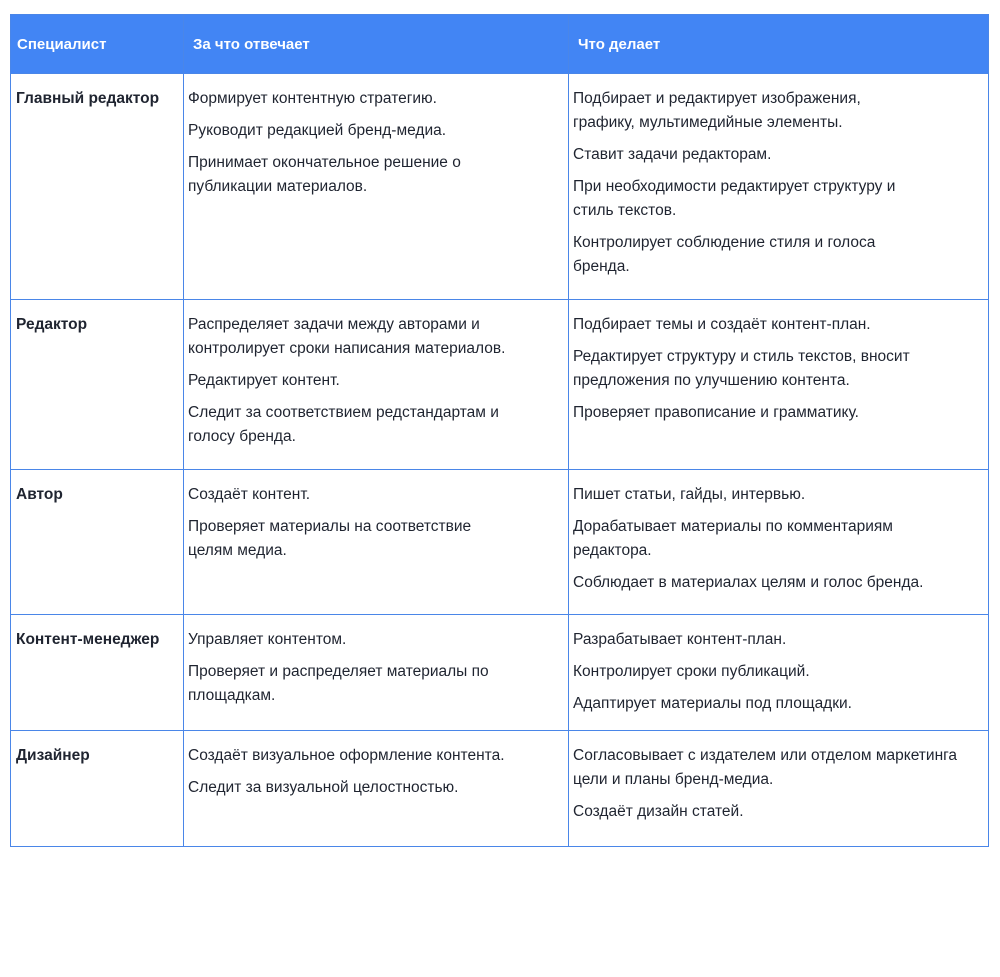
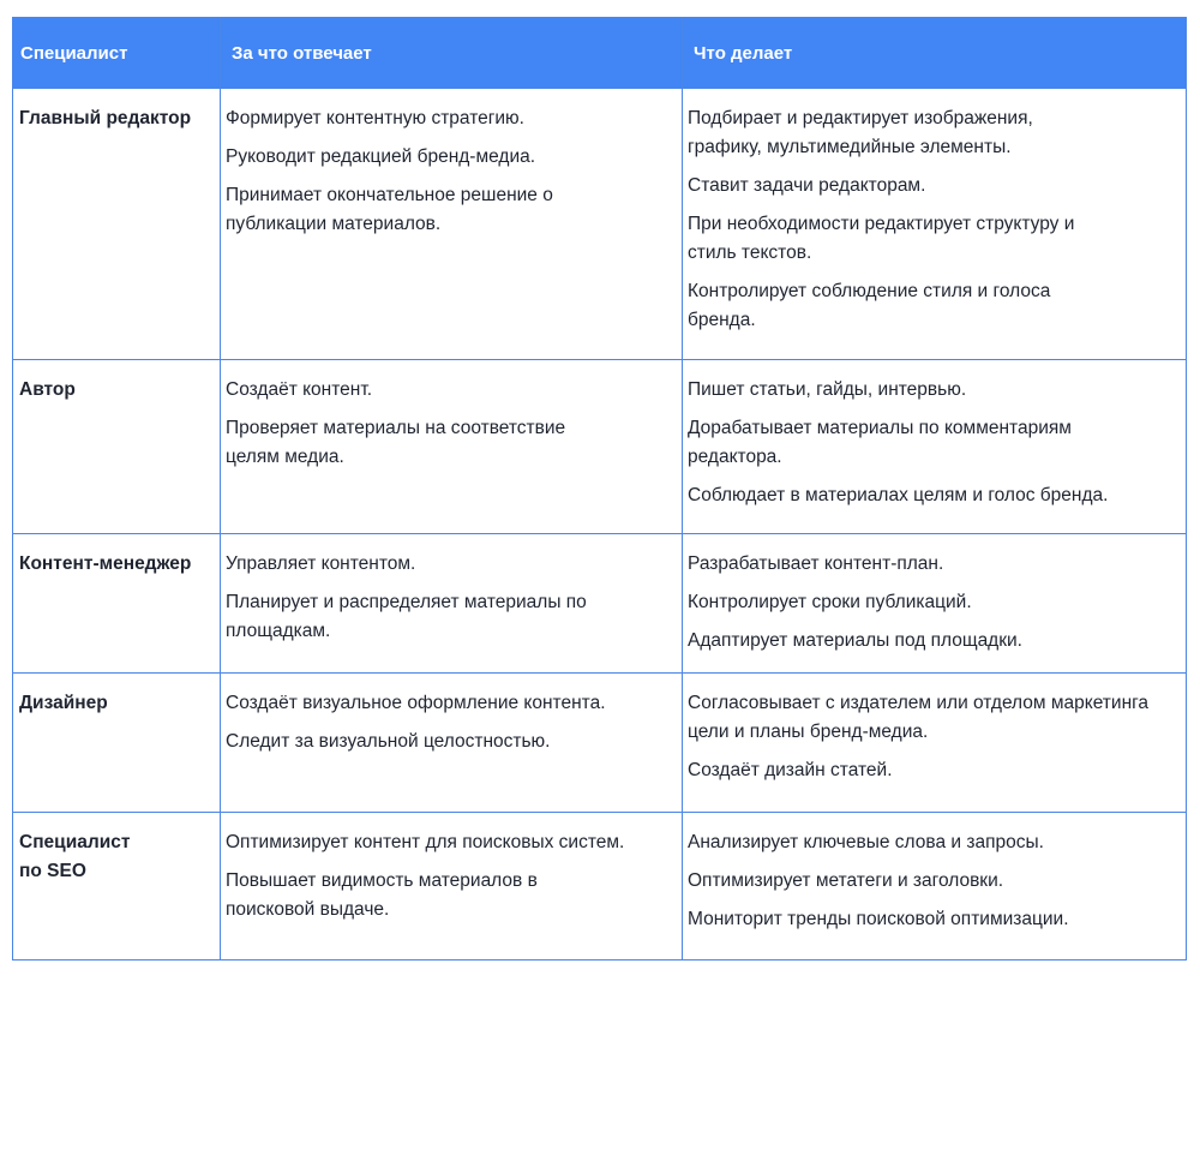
  Специалист	За что отвечает	Что делает
  Главный редактор	Формирует контентную стратегию. Руководит редакцией бренд-медиа. Принимает окончательное решение о публикации материалов.	Подбирает и редактирует изображения, графику, мультимедийные элементы. Ставит задачи редакторам. При необходимости редактирует структуру и стиль текстов. Контролирует соблюдение стиля и голоса бренда.
- Редактор	Распределяет задачи между авторами и контролирует сроки написания материалов. Редактирует контент. Следит за соответствием редстандартам и голосу бренда.	Подбирает темы и создаёт контент-план. Редактирует структуру и стиль текстов, вносит предложения по улучшению контента. Проверяет правописание и грамматику.
  Автор	Создаёт контент. Проверяет материалы на соответствие целям медиа.	Пишет статьи, гайды, интервью. Дорабатывает материалы по комментариям редактора. Соблюдает в материалах целям и голос бренда.
- Контент-менеджер	Управляет контентом. Проверяет и распределяет материалы по площадкам.	Разрабатывает контент-план. Контролирует сроки публикаций. Адаптирует материалы под площадки.
+ Контент-менеджер	Управляет контентом. Планирует и распределяет материалы по площадкам.	Разрабатывает контент-план. Контролирует сроки публикаций. Адаптирует материалы под площадки.
  Дизайнер	Создаёт визуальное оформление контента. Следит за визуальной целостностью.	Согласовывает с издателем или отделом маркетинга цели и планы бренд-медиа. Создаёт дизайн статей.
+ Специалист по SEO	Оптимизирует контент для поисковых систем. Повышает видимость материалов в поисковой выдаче.	Анализирует ключевые слова и запросы. Оптимизирует метатеги и заголовки. Мониторит тренды поисковой оптимизации.
